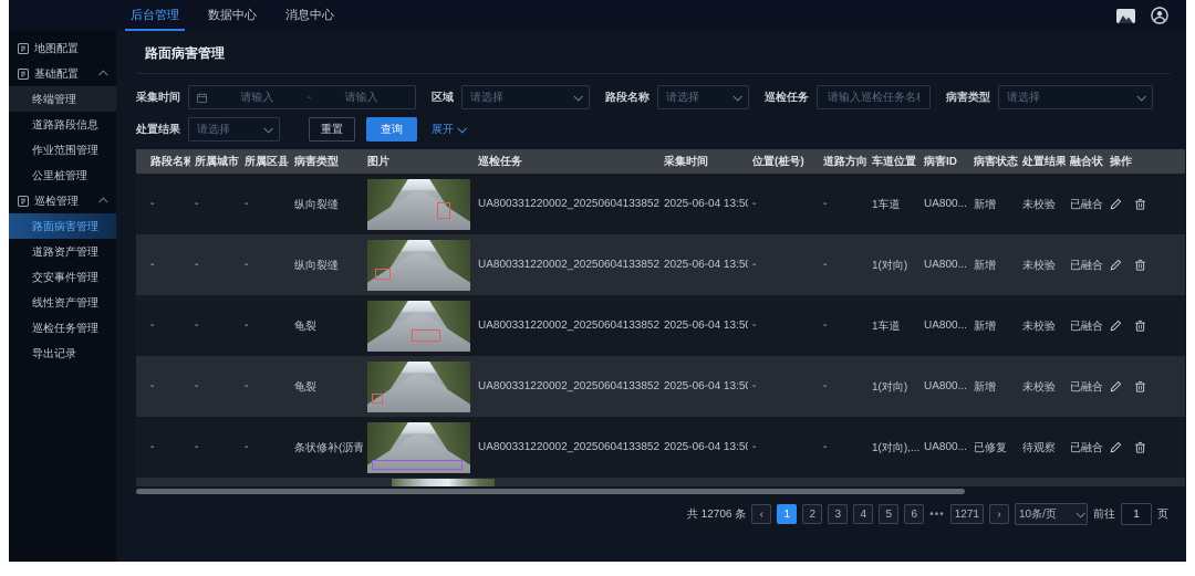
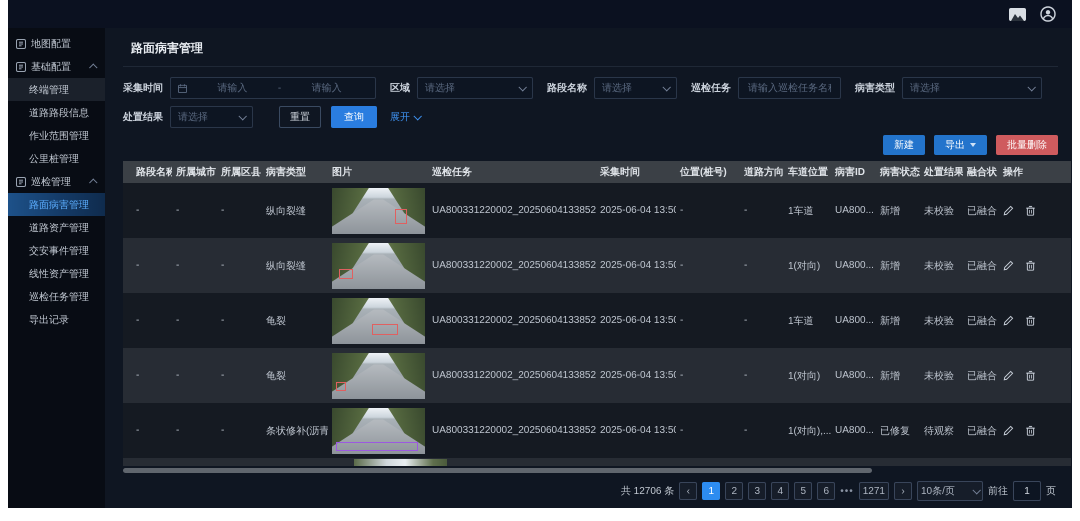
- 后台管理
- 数据中心
- 消息中心
  地图配置
  基础配置
  终端管理
  道路路段信息
  作业范围管理
  公里桩管理
  巡检管理
  路面病害管理
  道路资产管理
  交安事件管理
  线性资产管理
  巡检任务管理
  导出记录
  路面病害管理
  采集时间
  请输入
  -
  请输入
  区域
  请选择
  路段名称
  请选择
  巡检任务
  请输入巡检任务名
  病害类型
  请选择
  处置结果
  请选择
  重置
  查询
  展开
+ 新建
+ 导出
+ 批量删除
  路段名称	所属城市	所属区县	病害类型	图片	巡检任务	采集时间	位置(桩号)	道路方向	车道位置	病害ID	病害状态	处置结果	融合状	操作
  -	-	-	纵向裂缝		UA800331220002_20250604133852	2025-06-04 13:5	-	-	1车道	UA800...	新增	未校验	已融合
  -	-	-	纵向裂缝		UA800331220002_20250604133852	2025-06-04 13:5	-	-	1(对向)	UA800...	新增	未校验	已融合
  -	-	-	龟裂		UA800331220002_20250604133852	2025-06-04 13:5	-	-	1车道	UA800...	新增	未校验	已融合
  -	-	-	龟裂		UA800331220002_20250604133852	2025-06-04 13:5	-	-	1(对向)	UA800...	新增	未校验	已融合
  -	-	-	条状修补(沥青		UA800331220002_20250604133852	2025-06-04 13:5	-	-	1(对向),...	UA800...	已修复	待观察	已融合
  共 12706 条
  ‹
  1
  2
  3
  4
  5
  6
  •••
  1271
  ›
  10条/页
  前往
  1
  页
